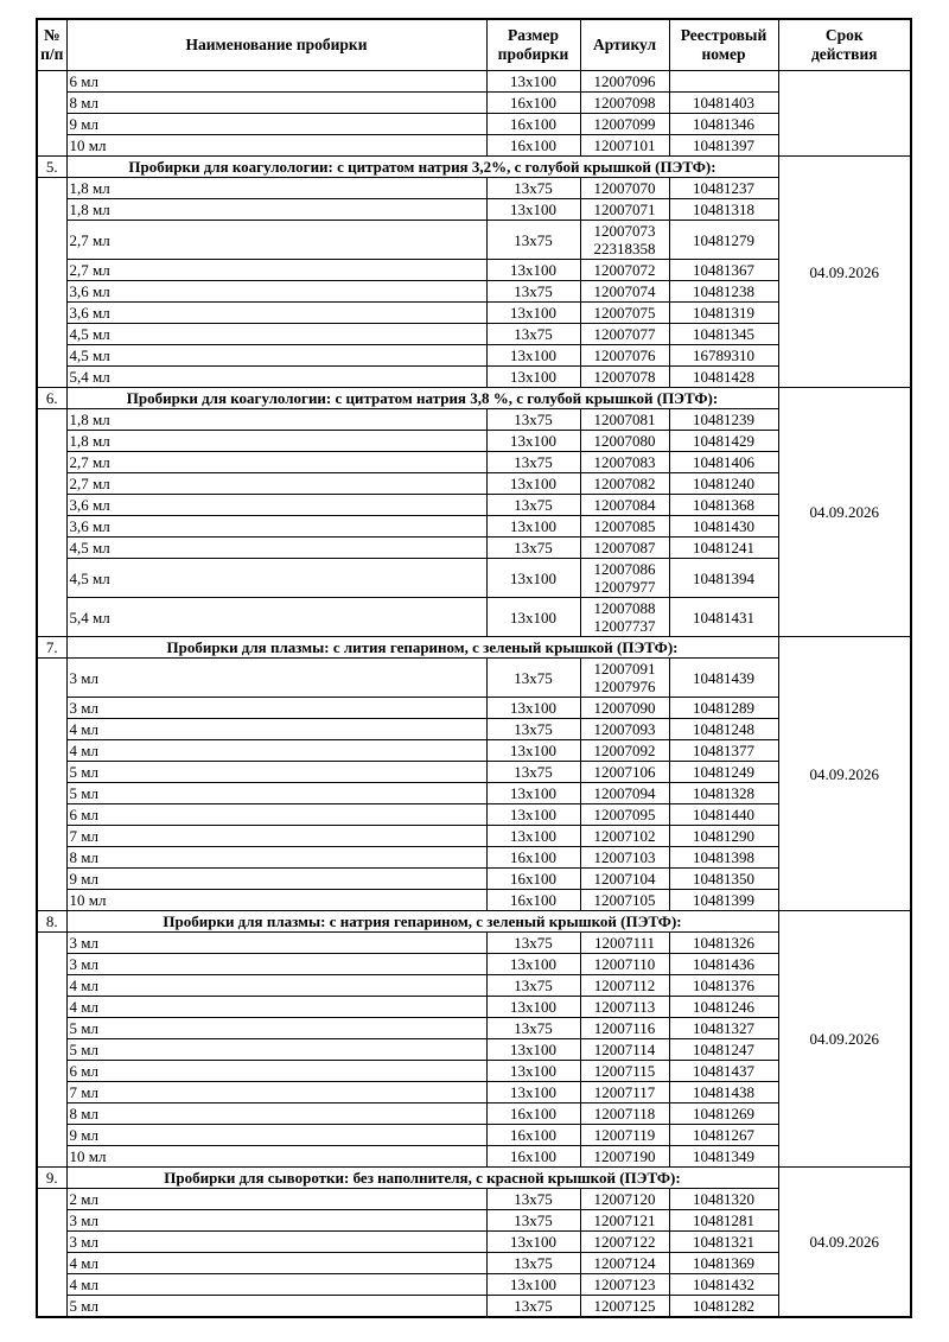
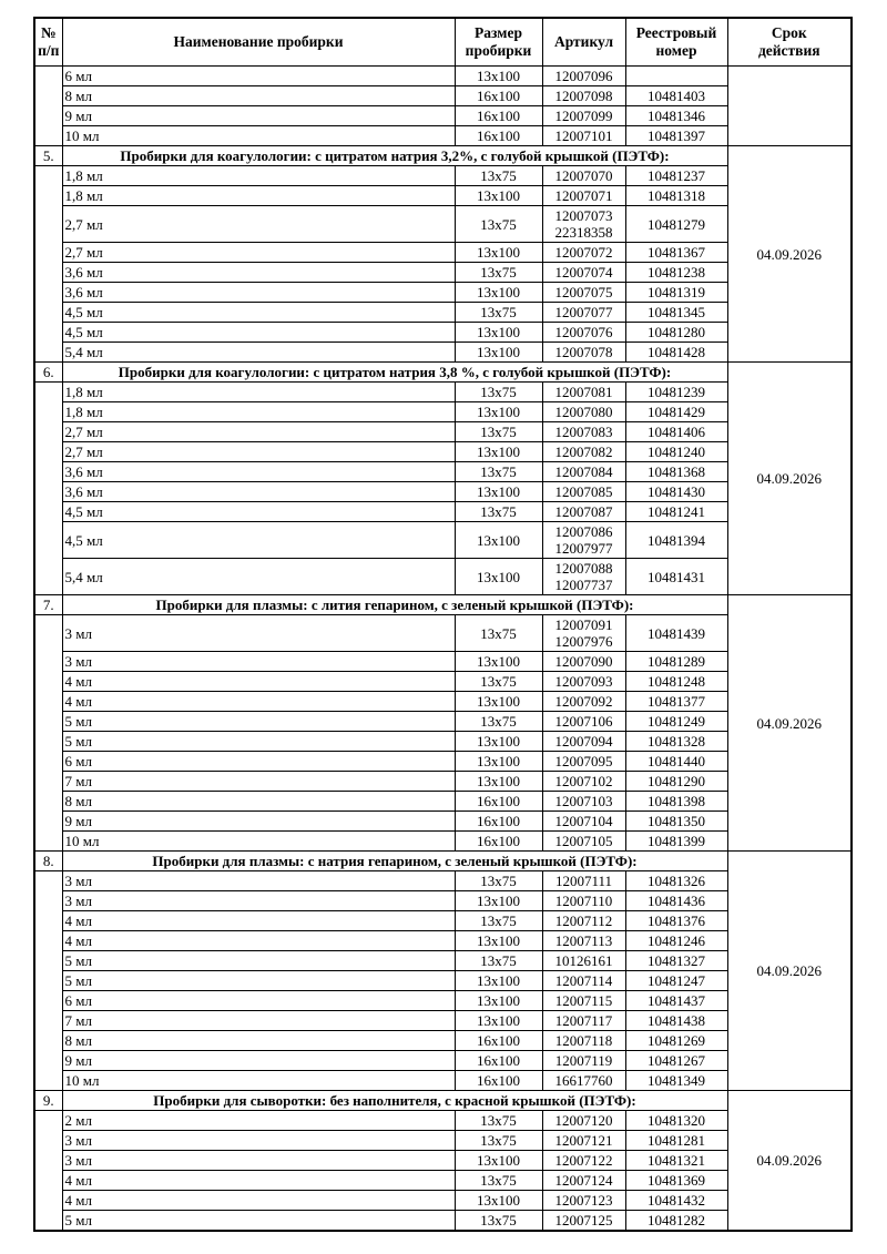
  № п/п	Наименование пробирки	Размер пробирки	Артикул	Реестровый номер	Срок действия
  	6 мл	13x100	12007096
  8 мл	16x100	12007098	10481403
  9 мл	16x100	12007099	10481346
  10 мл	16x100	12007101	10481397
  5.	Пробирки для коагулологии: с цитратом натрия 3,2%, с голубой крышкой (ПЭТФ):	04.09.2026
  	1,8 мл	13x75	12007070	10481237
  1,8 мл	13x100	12007071	10481318
  2,7 мл	13x75	12007073 22318358	10481279
  2,7 мл	13x100	12007072	10481367
  3,6 мл	13x75	12007074	10481238
  3,6 мл	13x100	12007075	10481319
  4,5 мл	13x75	12007077	10481345
- 4,5 мл	13x100	12007076	16789310
+ 4,5 мл	13x100	12007076	10481280
  5,4 мл	13x100	12007078	10481428
  6.	Пробирки для коагулологии: с цитратом натрия 3,8 %, с голубой крышкой (ПЭТФ):	04.09.2026
  	1,8 мл	13x75	12007081	10481239
  1,8 мл	13x100	12007080	10481429
  2,7 мл	13x75	12007083	10481406
  2,7 мл	13x100	12007082	10481240
  3,6 мл	13x75	12007084	10481368
  3,6 мл	13x100	12007085	10481430
  4,5 мл	13x75	12007087	10481241
  4,5 мл	13x100	12007086 12007977	10481394
  5,4 мл	13x100	12007088 12007737	10481431
  7.	Пробирки для плазмы: с лития гепарином, с зеленый крышкой (ПЭТФ):	04.09.2026
  	3 мл	13x75	12007091 12007976	10481439
  3 мл	13x100	12007090	10481289
  4 мл	13x75	12007093	10481248
  4 мл	13x100	12007092	10481377
  5 мл	13x75	12007106	10481249
  5 мл	13x100	12007094	10481328
  6 мл	13x100	12007095	10481440
  7 мл	13x100	12007102	10481290
  8 мл	16x100	12007103	10481398
  9 мл	16x100	12007104	10481350
  10 мл	16x100	12007105	10481399
  8.	Пробирки для плазмы: с натрия гепарином, с зеленый крышкой (ПЭТФ):	04.09.2026
  	3 мл	13x75	12007111	10481326
  3 мл	13x100	12007110	10481436
  4 мл	13x75	12007112	10481376
  4 мл	13x100	12007113	10481246
- 5 мл	13x75	12007116	10481327
+ 5 мл	13x75	10126161	10481327
  5 мл	13x100	12007114	10481247
  6 мл	13x100	12007115	10481437
  7 мл	13x100	12007117	10481438
  8 мл	16x100	12007118	10481269
  9 мл	16x100	12007119	10481267
- 10 мл	16x100	12007190	10481349
+ 10 мл	16x100	16617760	10481349
  9.	Пробирки для сыворотки: без наполнителя, с красной крышкой (ПЭТФ):	04.09.2026
  	2 мл	13x75	12007120	10481320
  3 мл	13x75	12007121	10481281
  3 мл	13x100	12007122	10481321
  4 мл	13x75	12007124	10481369
  4 мл	13x100	12007123	10481432
  5 мл	13x75	12007125	10481282
